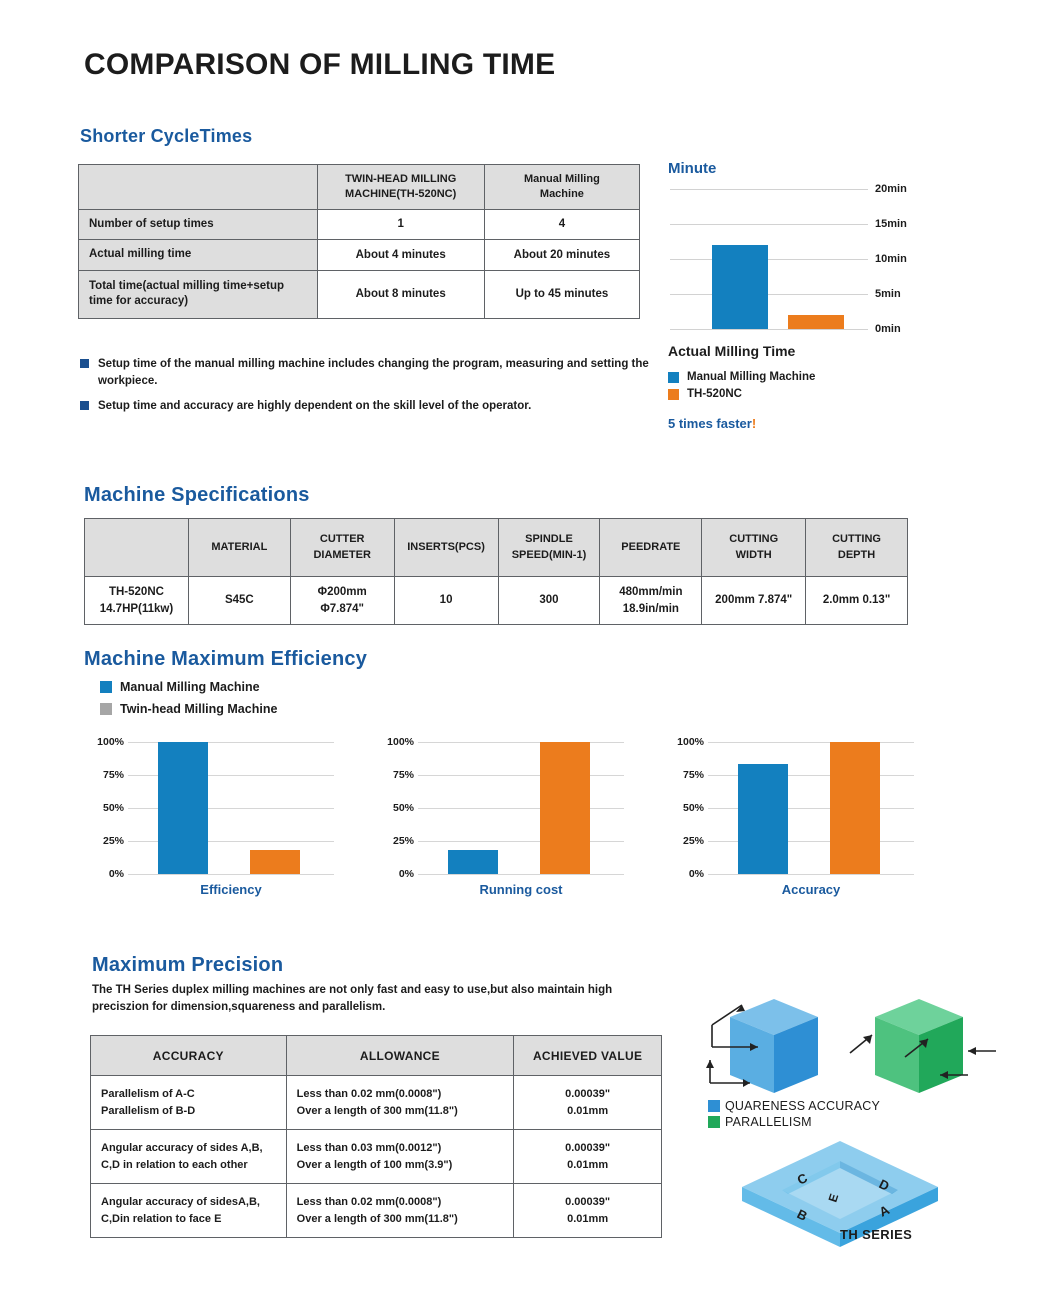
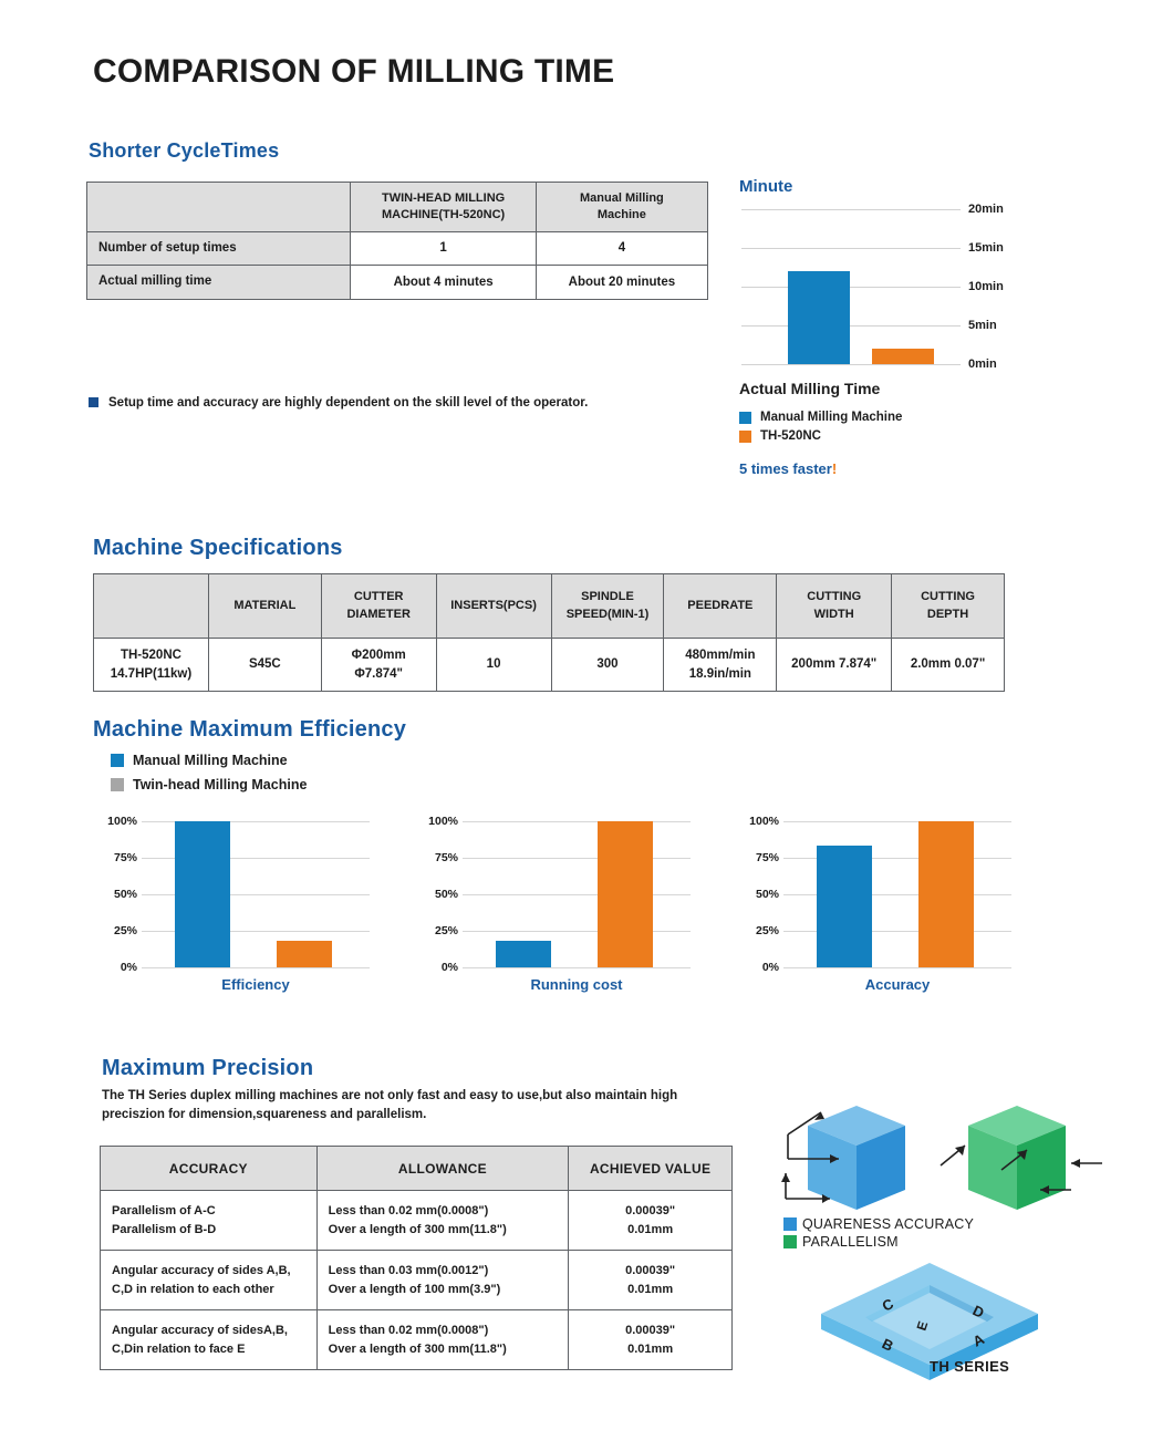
  COMPARISON OF MILLING TIME
  Shorter CycleTimes
  	TWIN-HEAD MILLING MACHINE(TH-520NC)	Manual Milling Machine
  Number of setup times	1	4
  Actual milling time	About 4 minutes	About 20 minutes
- Total time(actual milling time+setup time for accuracy)	About 8 minutes	Up to 45 minutes
- Setup time of the manual milling machine includes changing the program, measuring and setting the workpiece.
  Setup time and accuracy are highly dependent on the skill level of the operator.
  Minute
  0min
  5min
  10min
  15min
  20min
  Actual Milling Time
  Manual Milling Machine
  TH-520NC
  5 times faster!
  Machine Specifications
  	MATERIAL	CUTTER DIAMETER	INSERTS(PCS)	SPINDLE SPEED(MIN-1)	PEEDRATE	CUTTING WIDTH	CUTTING DEPTH
- TH-520NC 14.7HP(11kw)	S45C	Φ200mm Φ7.874"	10	300	480mm/min 18.9in/min	200mm 7.874"	2.0mm 0.13"
+ TH-520NC 14.7HP(11kw)	S45C	Φ200mm Φ7.874"	10	300	480mm/min 18.9in/min	200mm 7.874"	2.0mm 0.07"
  Machine Maximum Efficiency
  Manual Milling Machine
  Twin-head Milling Machine
  0%
  25%
  50%
  75%
  100%
  Efficiency
  0%
  25%
  50%
  75%
  100%
  Running cost
  0%
  25%
  50%
  75%
  100%
  Accuracy
  Maximum Precision
  The TH Series duplex milling machines are not only fast and easy to use,but also maintain high preciszion for dimension,squareness and parallelism.
  ACCURACY	ALLOWANCE	ACHIEVED VALUE
  Parallelism of A-C Parallelism of B-D	Less than 0.02 mm(0.0008") Over a length of 300 mm(11.8")	0.00039" 0.01mm
  Angular accuracy of sides A,B, C,D in relation to each other	Less than 0.03 mm(0.0012") Over a length of 100 mm(3.9")	0.00039" 0.01mm
  Angular accuracy of sidesA,B, C,Din relation to face E	Less than 0.02 mm(0.0008") Over a length of 300 mm(11.8")	0.00039" 0.01mm
  QUARENESS ACCURACY
  PARALLELISM
  TH SERIES
